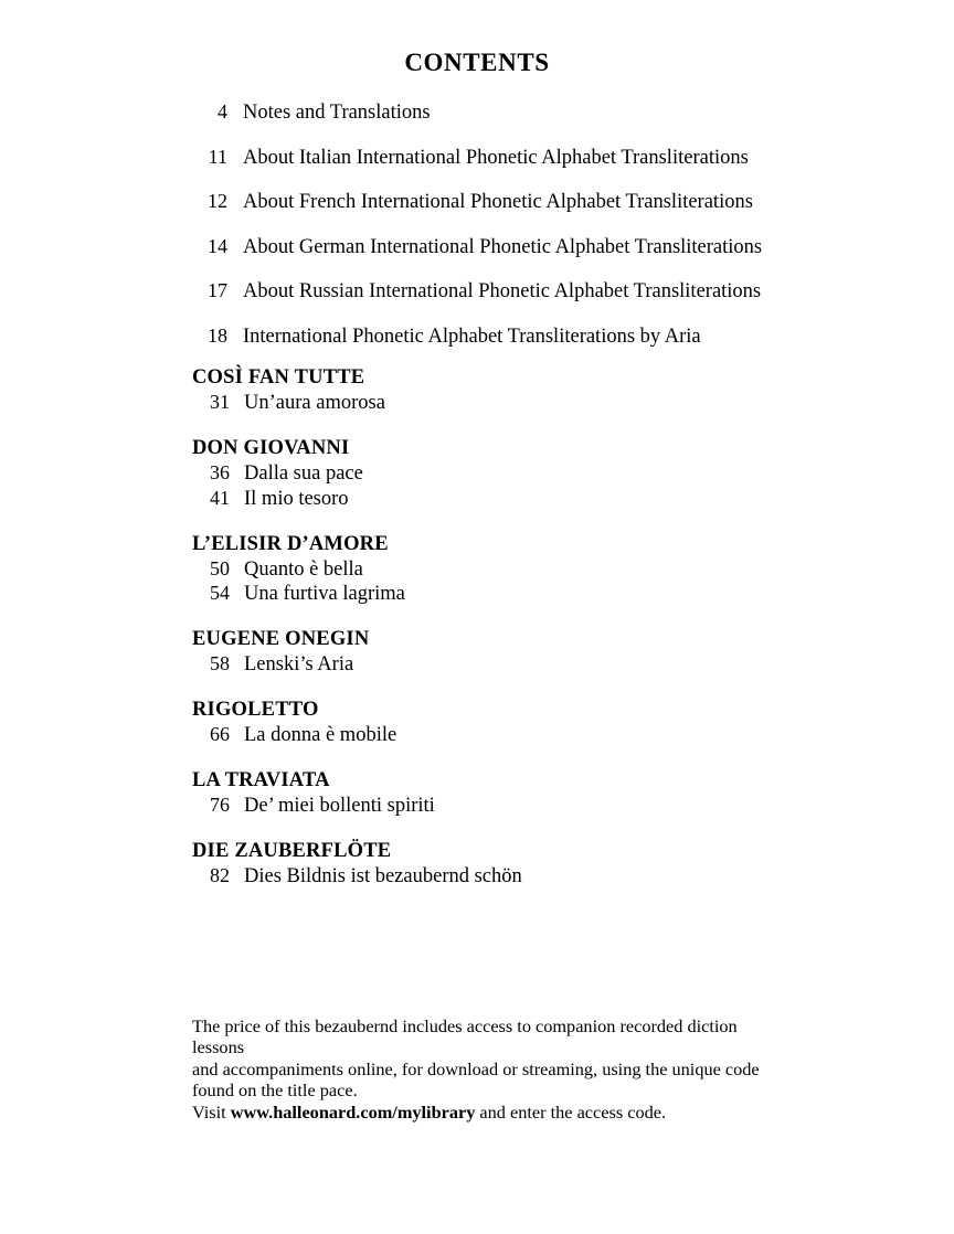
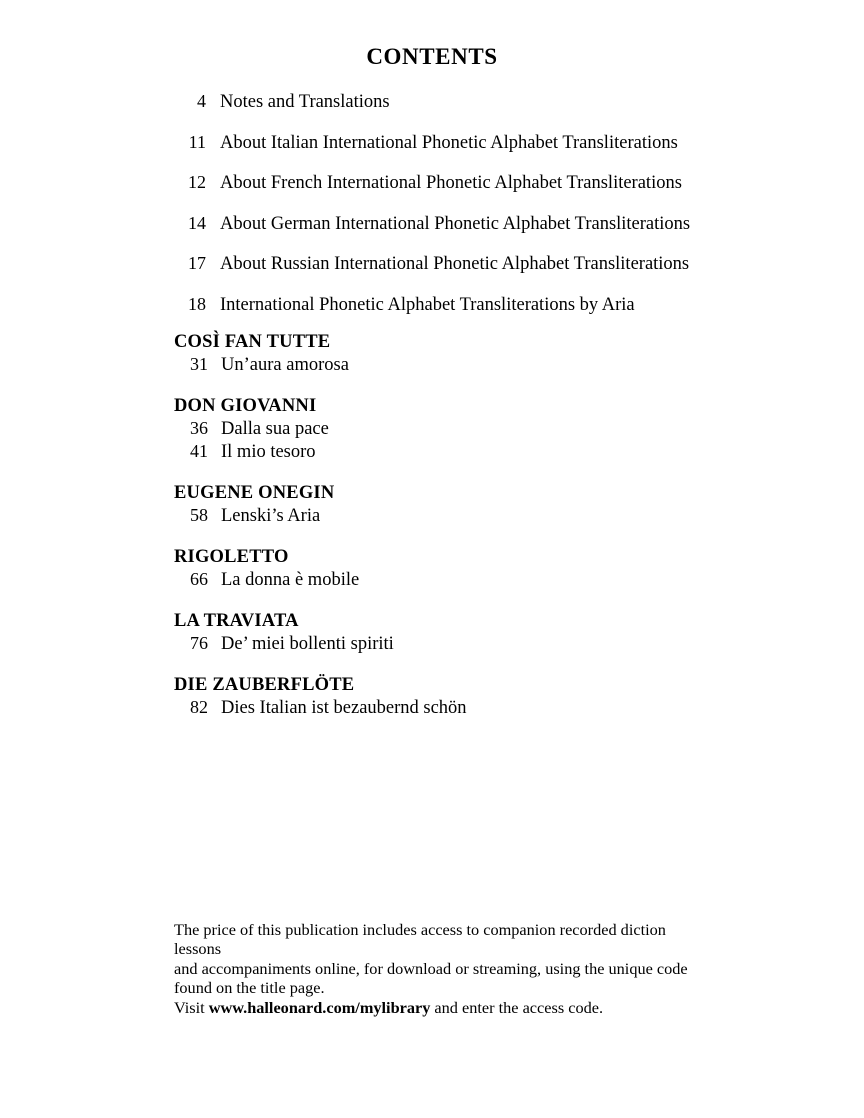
  CONTENTS
  4 Notes and Translations
  11 About Italian International Phonetic Alphabet Transliterations
  12 About French International Phonetic Alphabet Transliterations
  14 About German International Phonetic Alphabet Transliterations
  17 About Russian International Phonetic Alphabet Transliterations
  18 International Phonetic Alphabet Transliterations by Aria
  COSÌ FAN TUTTE
  31 Un’aura amorosa
  DON GIOVANNI
  36 Dalla sua pace
  41 Il mio tesoro
- L’ELISIR D’AMORE
- 50 Quanto è bella
- 54 Una furtiva lagrima
  EUGENE ONEGIN
  58 Lenski’s Aria
  RIGOLETTO
  66 La donna è mobile
  LA TRAVIATA
  76 De’ miei bollenti spiriti
  DIE ZAUBERFLÖTE
- 82 Dies Bildnis ist bezaubernd schön
+ 82 Dies Italian ist bezaubernd schön
- The price of this bezaubernd includes access to companion recorded diction lessons
+ The price of this publication includes access to companion recorded diction lessons
  and accompaniments online, for download or streaming, using the unique code
- found on the title pace.
+ found on the title page.
  Visit www.halleonard.com/mylibrary and enter the access code.
